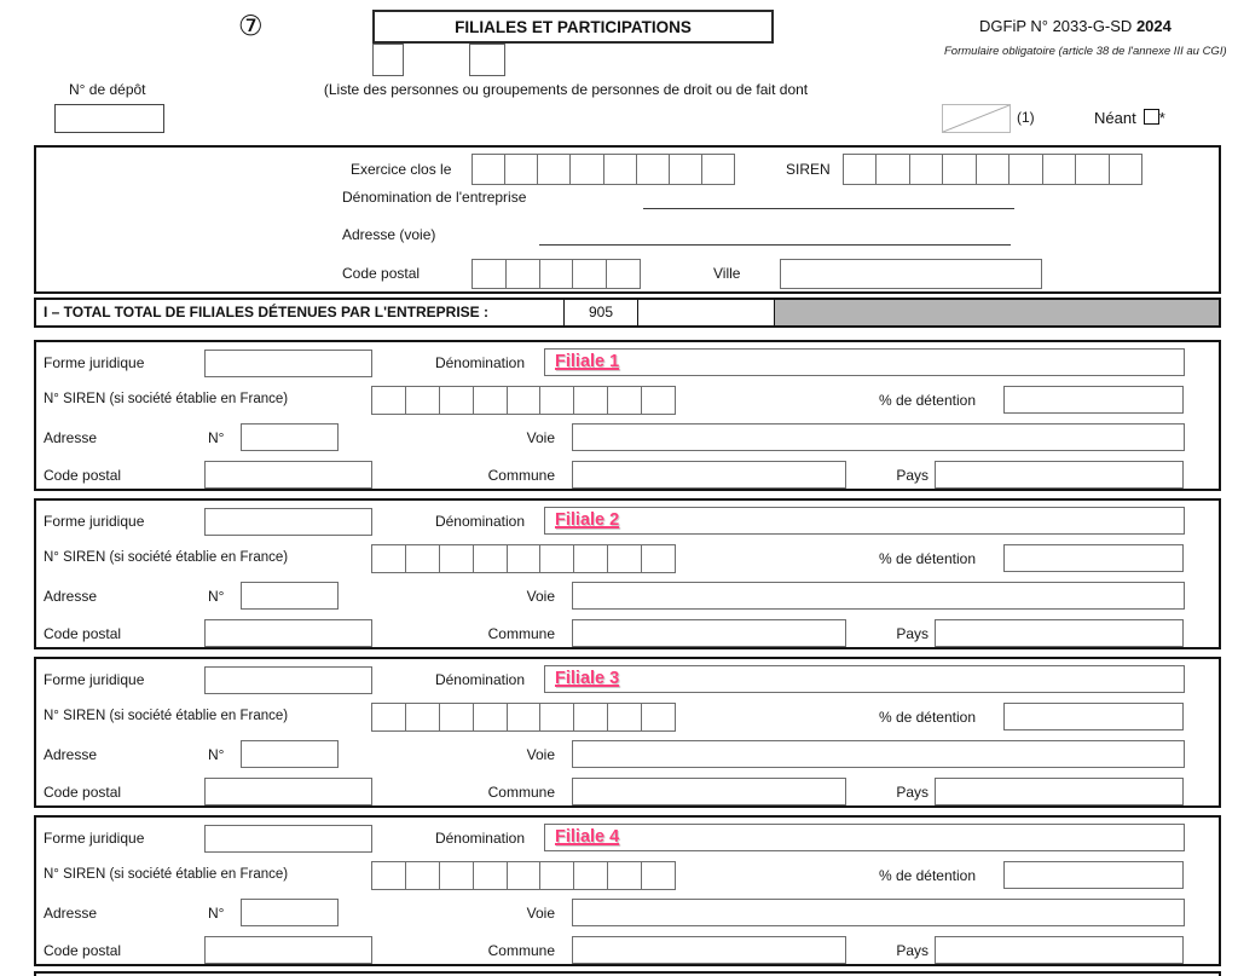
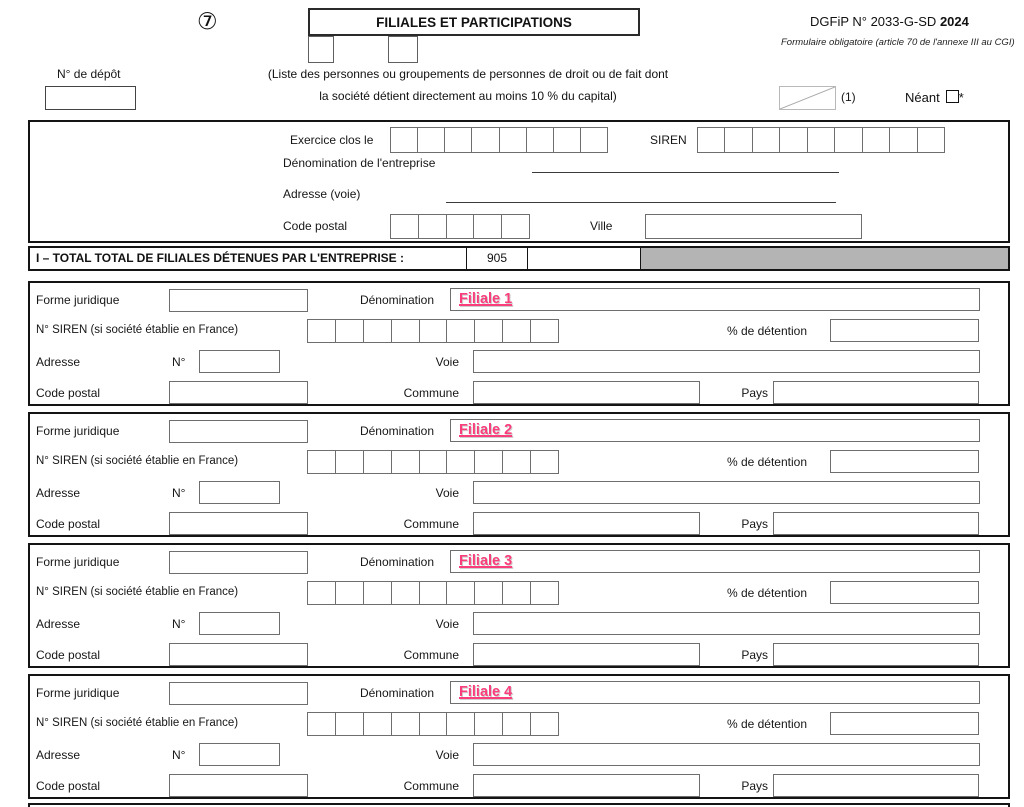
  ⑦
  FILIALES ET PARTICIPATIONS
  DGFiP N° 2033-G-SD 2024
- Formulaire obligatoire (article 38 de l'annexe III au CGI)
+ Formulaire obligatoire (article 70 de l'annexe III au CGI)
  N° de dépôt
  (Liste des personnes ou groupements de personnes de droit ou de fait dont
+ la société détient directement au moins 10 % du capital)
  (1)
  Néant *
  Exercice clos le
  SIREN
  Dénomination de l'entreprise
  Adresse (voie)
  Code postal
  Ville
  I – TOTAL TOTAL DE FILIALES DÉTENUES PAR L'ENTREPRISE :
  905
  Forme juridique
  Dénomination
  Filiale 1
  N° SIREN (si société établie en France)
  % de détention
  Adresse
  N°
  Voie
  Code postal
  Commune
  Pays
  Forme juridique
  Dénomination
  Filiale 2
  N° SIREN (si société établie en France)
  % de détention
  Adresse
  N°
  Voie
  Code postal
  Commune
  Pays
  Forme juridique
  Dénomination
  Filiale 3
  N° SIREN (si société établie en France)
  % de détention
  Adresse
  N°
  Voie
  Code postal
  Commune
  Pays
  Forme juridique
  Dénomination
  Filiale 4
  N° SIREN (si société établie en France)
  % de détention
  Adresse
  N°
  Voie
  Code postal
  Commune
  Pays
